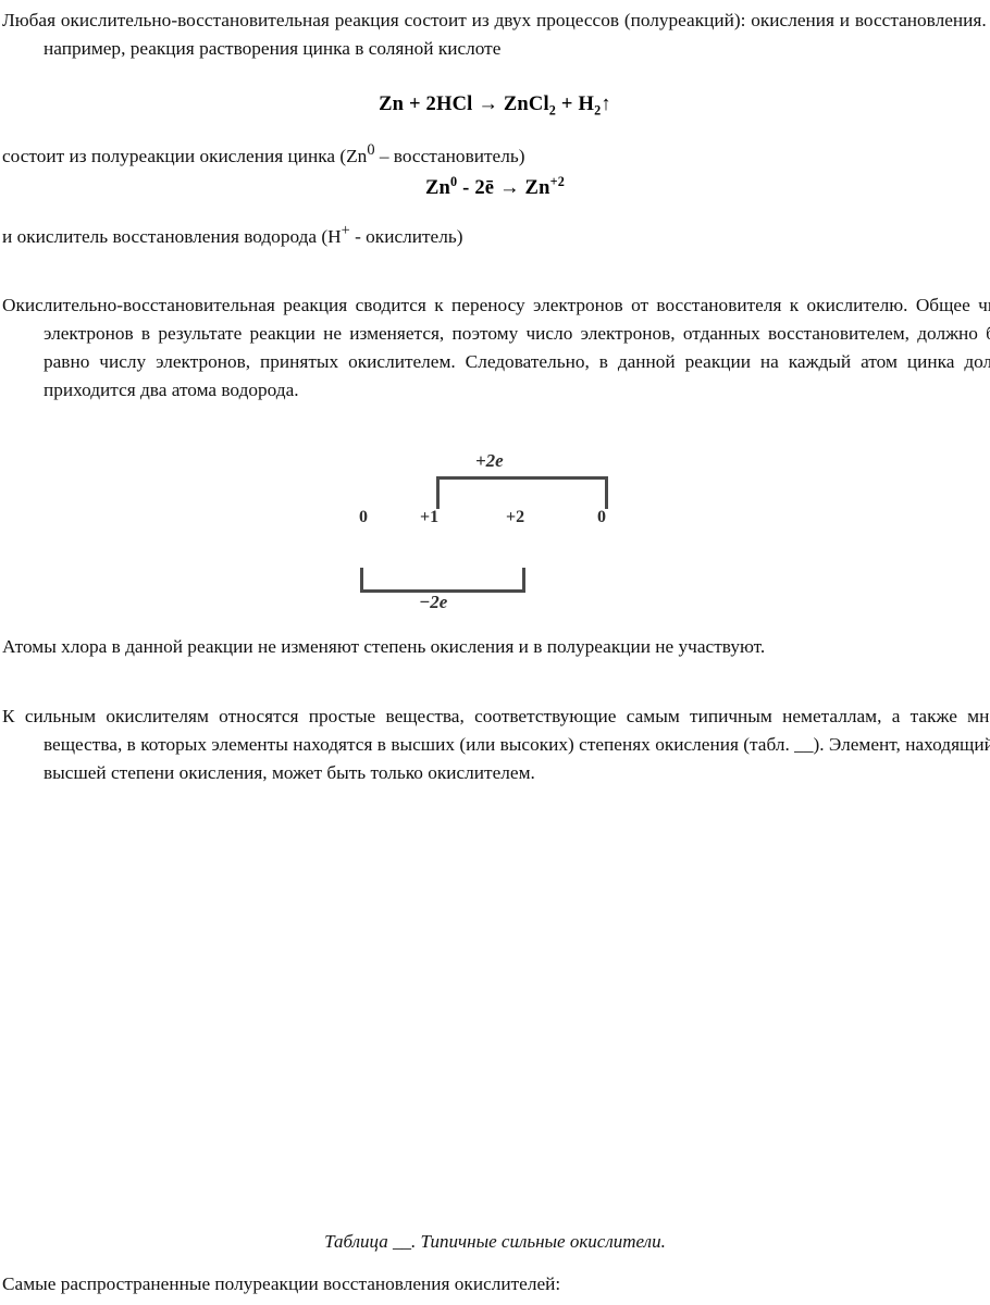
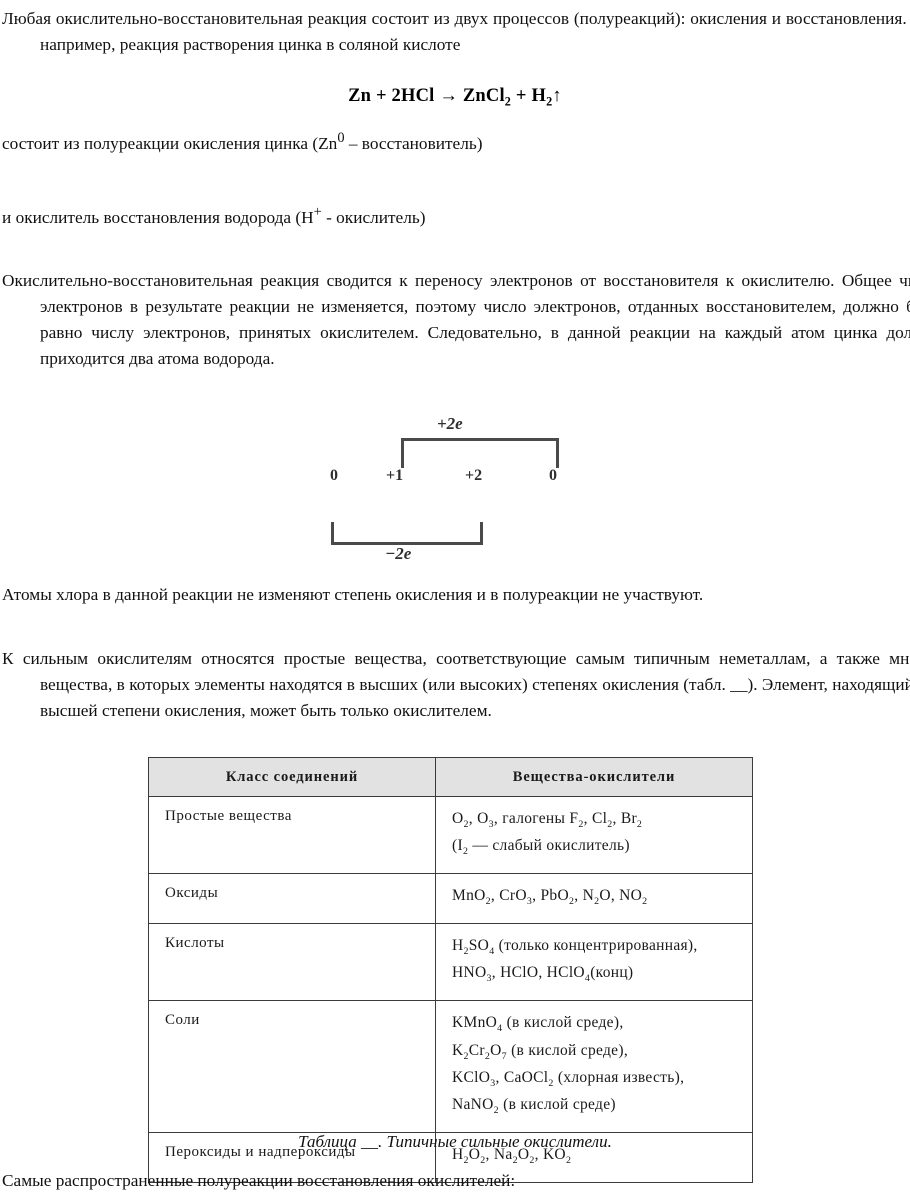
  Любая окислительно-восстановительная реакция состоит из двух процессов (полуреакций): окисления и восстановления. например, реакция растворения цинка в соляной кислоте
  Zn + 2HCl → ZnCl2 + H2↑
  состоит из полуреакции окисления цинка (Zn0 – восстановитель)
- Zn0 - 2ē → Zn+2
  и окислитель восстановления водорода (H+ - окислитель)
  Окислительно-восстановительная реакция сводится к переносу электронов от восстановителя к окислителю. Общее ч электронов в результате реакции не изменяется, поэтому число электронов, отданных восстановителем, должно равно числу электронов, принятых окислителем. Следовательно, в данной реакции на каждый атом цинка дол приходится два атома водорода.
  +2e
  0
  +1
  +2
  0
  −2e
  Атомы хлора в данной реакции не изменяют степень окисления и в полуреакции не участвуют.
  К сильным окислителям относятся простые вещества, соответствующие самым типичным неметаллам, а также мн вещества, в которых элементы находятся в высших (или высоких) степенях окисления (табл. __). Элемент, находящий высшей степени окисления, может быть только окислителем.
+ Класс соединений	Вещества-окислители
+ Простые вещества	O2, O3, галогены F2, Cl2, Br2(I2 — слабый окислитель)
+ Оксиды	MnO2, CrO3, PbO2, N2O, NO2
+ Кислоты	H2SO4 (только концентрированная),HNO3, HClO, HClO4(конц)
+ Соли	KMnO4 (в кислой среде),K2Cr2O7 (в кислой среде),KClO3, CaOCl2 (хлорная известь),NaNO2 (в кислой среде)
+ Пероксиды и надпероксиды	H2O2, Na2O2, KO2
  Таблица __. Типичные сильные окислители.
  Самые распространенные полуреакции восстановления окислителей:
